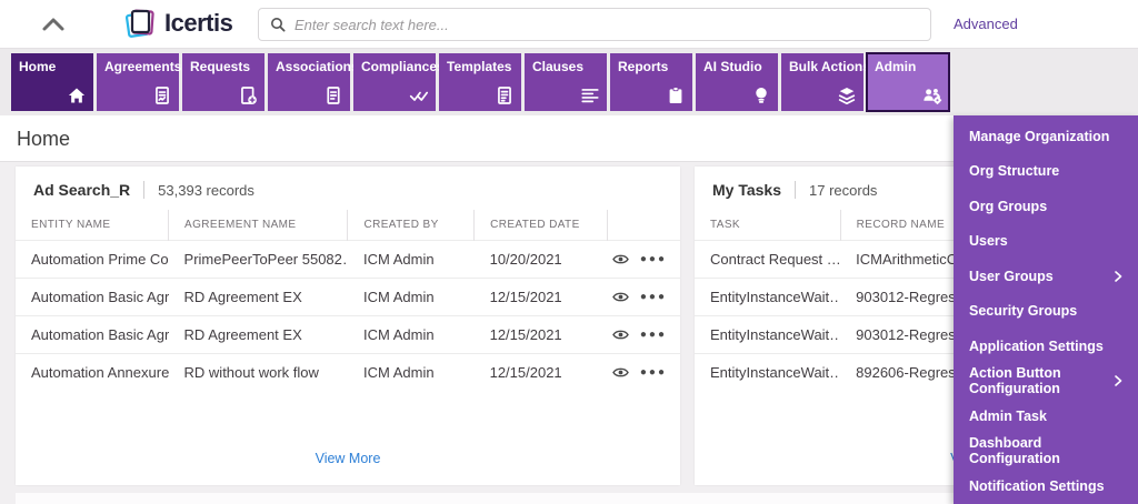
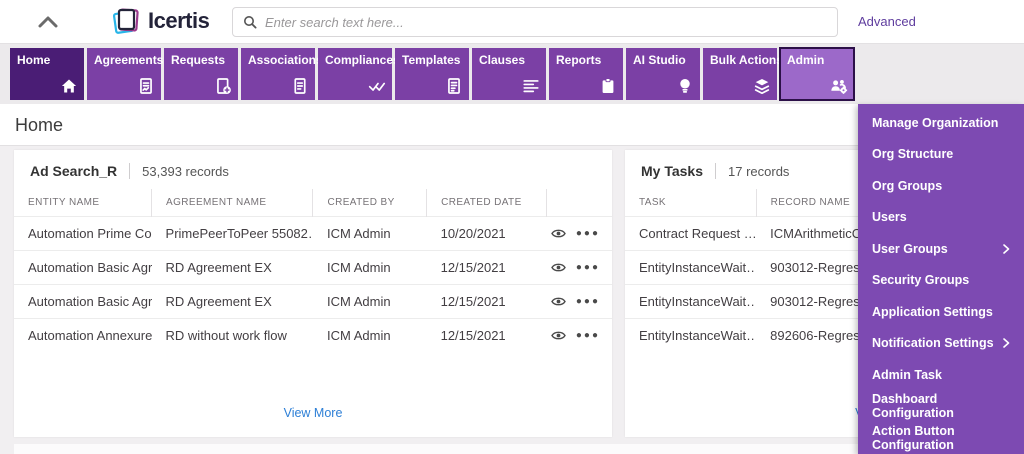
  Icertis
  Enter search text here...
  Advanced
  Home
  Agreements
  Requests
  Association
  Compliance
  Templates
  Clauses
  Reports
  AI Studio
  Bulk Action
  Admin
  Home
  Ad Search_R
  53,393 records
  ENTITY NAME	AGREEMENT NAME	CREATED BY	CREATED DATE
  Automation Prime Co	PrimePeerToPeer 55082	ICM Admin	10/20/2021	●●●
  Automation Basic Agr	RD Agreement EX	ICM Admin	12/15/2021	●●●
  Automation Basic Agr	RD Agreement EX	ICM Admin	12/15/2021	●●●
  Automation Annexure	RD without work flow	ICM Admin	12/15/2021	●●●
  View More
  My Tasks
  17 records
  TASK	RECORD NAME
  Contract Request …	ICMArithmeticC
  EntityInstanceWait…	903012-Regres
  EntityInstanceWait…	903012-Regres
  EntityInstanceWait…	892606-Regres
  Manage Organization
  Org Structure
  Org Groups
  Users
  User Groups
  Security Groups
  Application Settings
- Action Button Configuration
+ Notification Settings
  Admin Task
  Dashboard Configuration
- Notification Settings
+ Action Button Configuration
